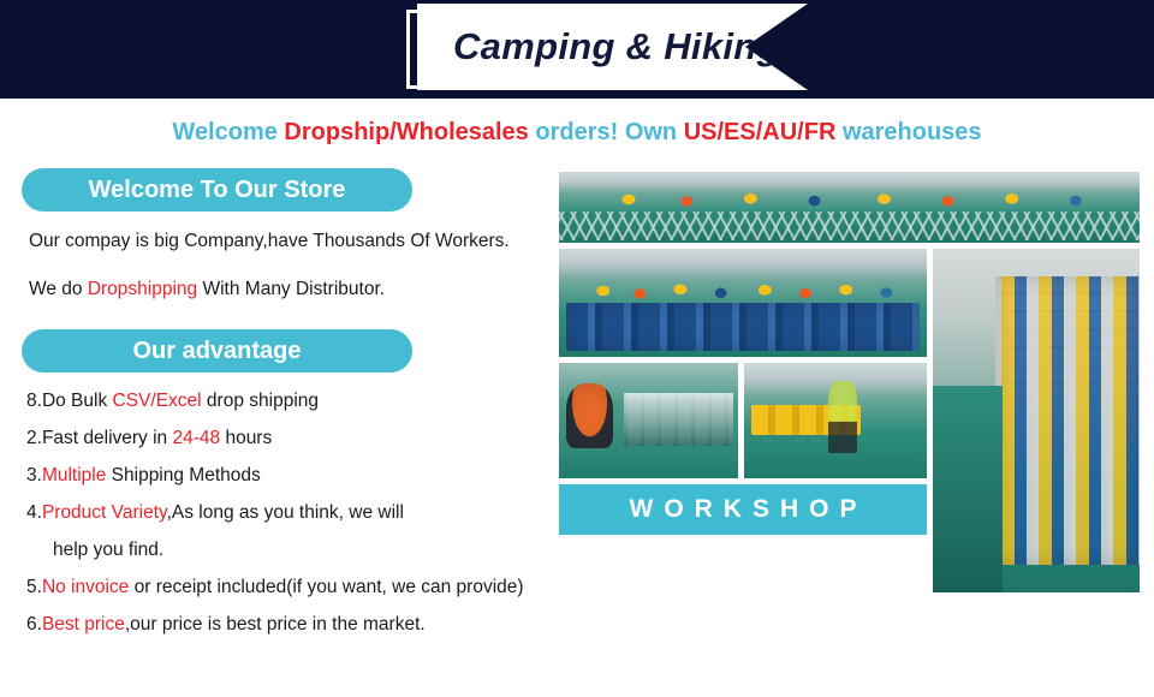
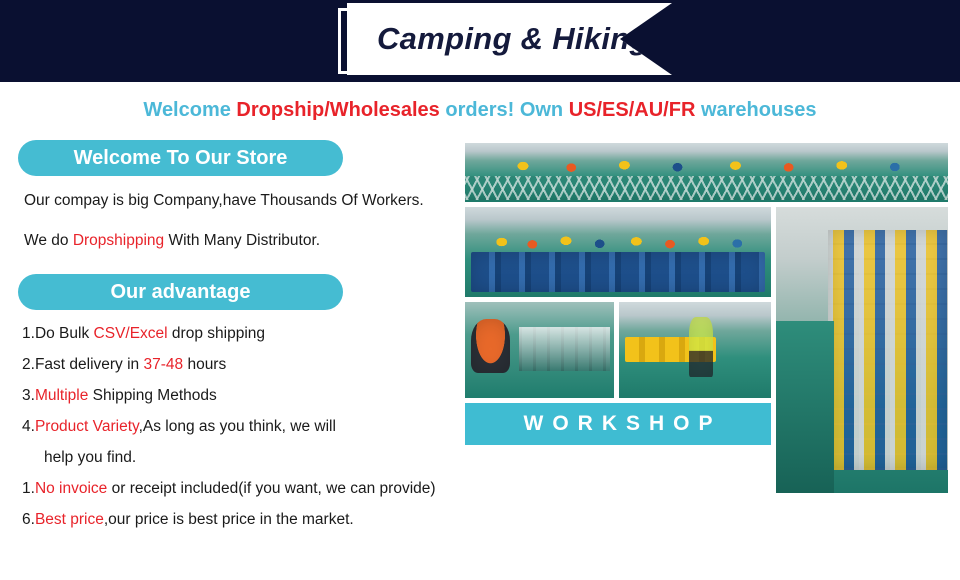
  Camping & Hikin
  Welcome Dropship/Wholesales orders! Own US/ES/AU/FR warehouses
  Welcome To Our Store
  Our compay is big Company,have Thousands Of Workers.
  We do Dropshipping With Many Distributor.
  Our advantage
- 8.Do Bulk CSV/Excel drop shipping
+ 1.Do Bulk CSV/Excel drop shipping
- 2.Fast delivery in 24-48 hours
+ 2.Fast delivery in 37-48 hours
  3.Multiple Shipping Methods
  4.Product Variety,As long as you think, we will
  help you find.
- 5.No invoice or receipt included(if you want, we can provide)
+ 1.No invoice or receipt included(if you want, we can provide)
  6.Best price,our price is best price in the market.
  WORKSHOP
